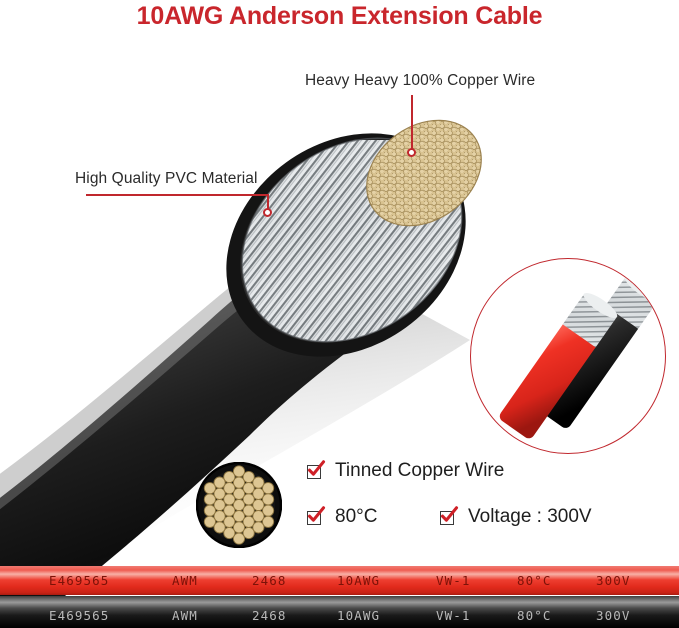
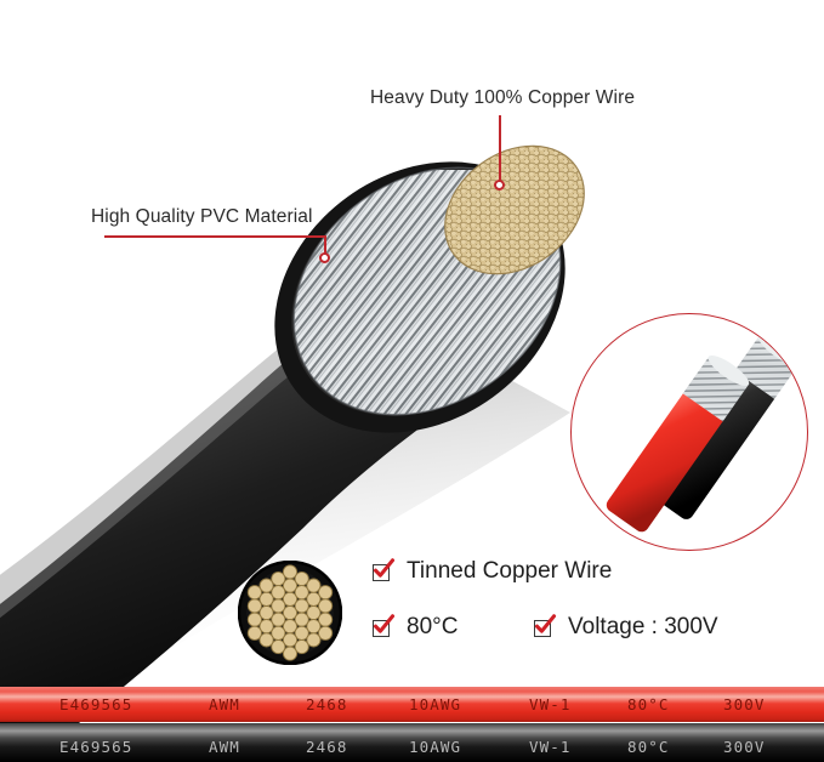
- 10AWG Anderson Extension Cable
- Heavy Heavy 100% Copper Wire
+ Heavy Duty 100% Copper Wire
  High Quality PVC Material
  Tinned Copper Wire
  80°C
  Voltage : 300V
  E469565
  AWM
  2468
  10AWG
  VW-1
  80°C
  300V
  E469565
  AWM
  2468
  10AWG
  VW-1
  80°C
  300V
